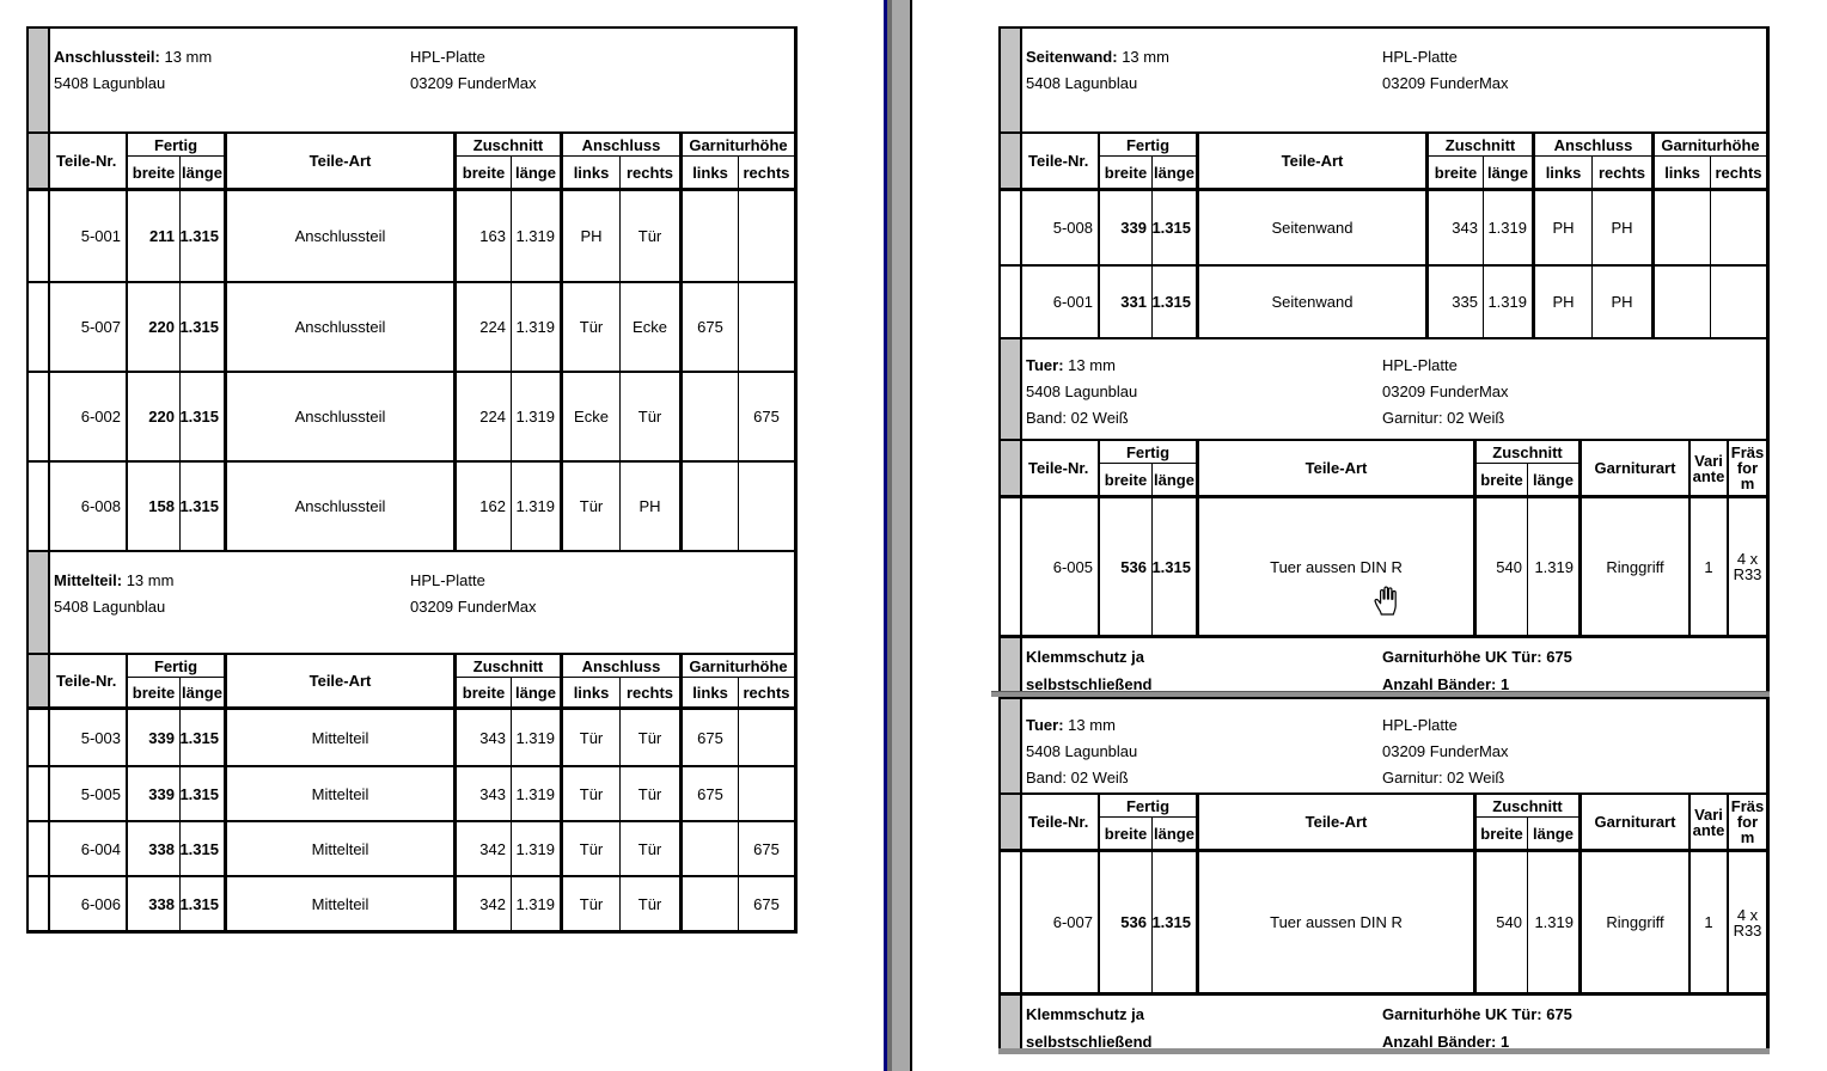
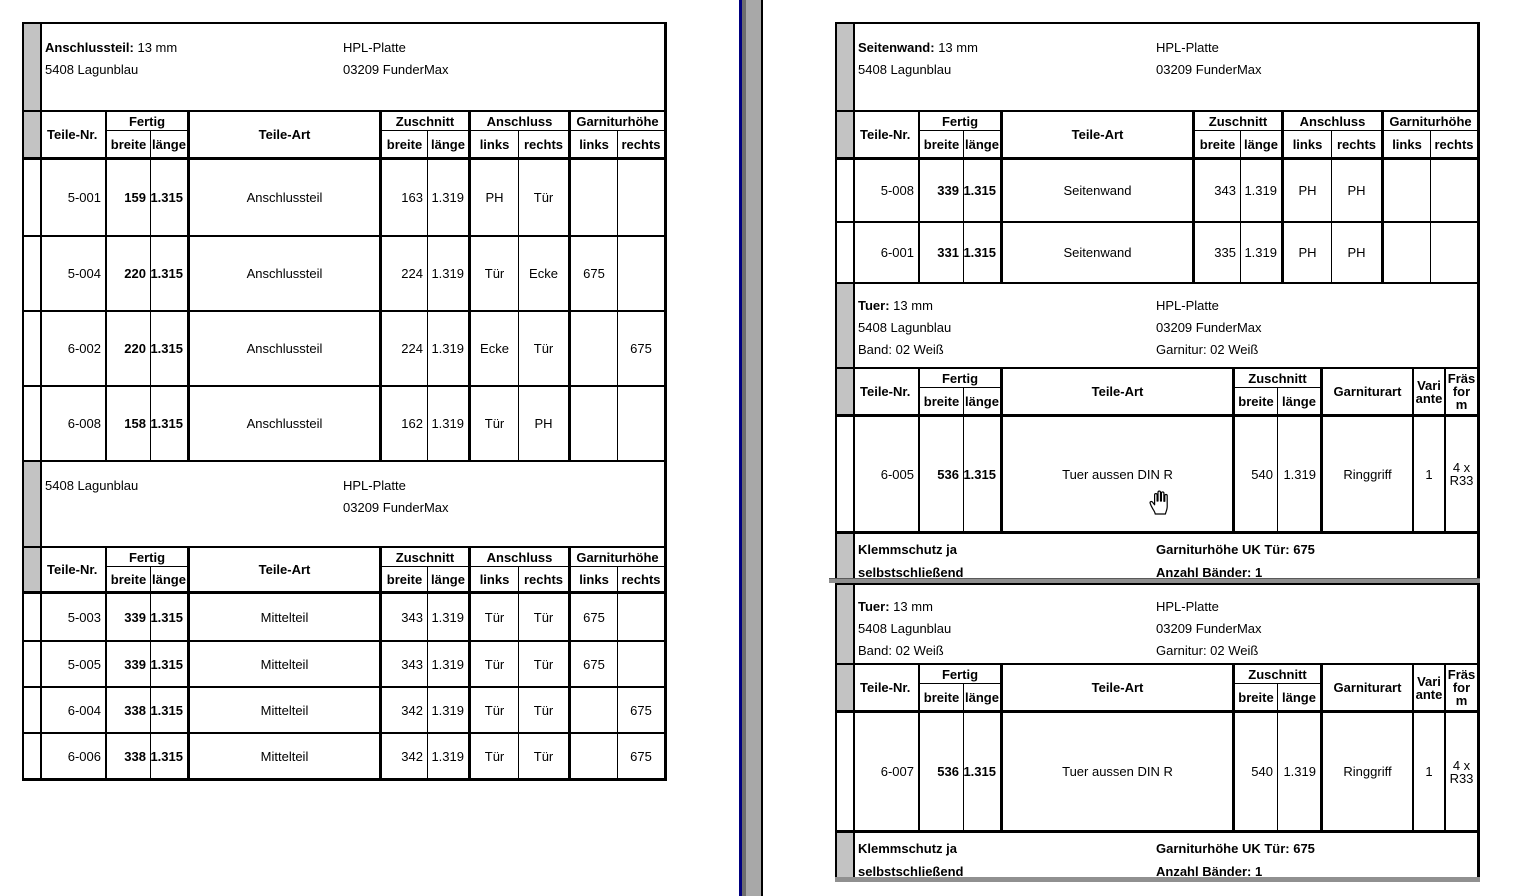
  Anschlussteil: 13 mm
  5408 Lagunblau
  HPL-Platte
  03209 FunderMax
  Teile-Nr.
  Fertig
  breite
  länge
  Teile-Art
  Zuschnitt
  breite
  länge
  Anschluss
  links
  rechts
  Garniturhöhe
  links
  rechts
  5-001
- 211
+ 159
  1.315
  Anschlussteil
  163
  1.319
  PH
  Tür
- 5-007
+ 5-004
  220
  1.315
  Anschlussteil
  224
  1.319
  Tür
  Ecke
  675
  6-002
  220
  1.315
  Anschlussteil
  224
  1.319
  Ecke
  Tür
  675
  6-008
  158
  1.315
  Anschlussteil
  162
  1.319
  Tür
  PH
- Mittelteil: 13 mm
  5408 Lagunblau
  HPL-Platte
  03209 FunderMax
  Teile-Nr.
  Fertig
  breite
  länge
  Teile-Art
  Zuschnitt
  breite
  länge
  Anschluss
  links
  rechts
  Garniturhöhe
  links
  rechts
  5-003
  339
  1.315
  Mittelteil
  343
  1.319
  Tür
  Tür
  675
  5-005
  339
  1.315
  Mittelteil
  343
  1.319
  Tür
  Tür
  675
  6-004
  338
  1.315
  Mittelteil
  342
  1.319
  Tür
  Tür
  675
  6-006
  338
  1.315
  Mittelteil
  342
  1.319
  Tür
  Tür
  675
  Seitenwand: 13 mm
  5408 Lagunblau
  HPL-Platte
  03209 FunderMax
  Teile-Nr.
  Fertig
  breite
  länge
  Teile-Art
  Zuschnitt
  breite
  länge
  Anschluss
  links
  rechts
  Garniturhöhe
  links
  rechts
  5-008
  339
  1.315
  Seitenwand
  343
  1.319
  PH
  PH
  6-001
  331
  1.315
  Seitenwand
  335
  1.319
  PH
  PH
  Tuer: 13 mm
  5408 Lagunblau
  Band: 02 Weiß
  HPL-Platte
  03209 FunderMax
  Garnitur: 02 Weiß
  Teile-Nr.
  Fertig
  breite
  länge
  Teile-Art
  Zuschnitt
  breite
  länge
  Garniturart
  Vari ante
  Fräs for m
  6-005
  536
  1.315
  Tuer aussen DIN R
  540
  1.319
  Ringgriff
  1
  4 x R33
  Klemmschutz ja
  selbstschließend
  Garniturhöhe UK Tür: 675
  Anzahl Bänder: 1
  Tuer: 13 mm
  5408 Lagunblau
  Band: 02 Weiß
  HPL-Platte
  03209 FunderMax
  Garnitur: 02 Weiß
  Teile-Nr.
  Fertig
  breite
  länge
  Teile-Art
  Zuschnitt
  breite
  länge
  Garniturart
  Vari ante
  Fräs for m
  6-007
  536
  1.315
  Tuer aussen DIN R
  540
  1.319
  Ringgriff
  1
  4 x R33
  Klemmschutz ja
  selbstschließend
  Garniturhöhe UK Tür: 675
  Anzahl Bänder: 1
